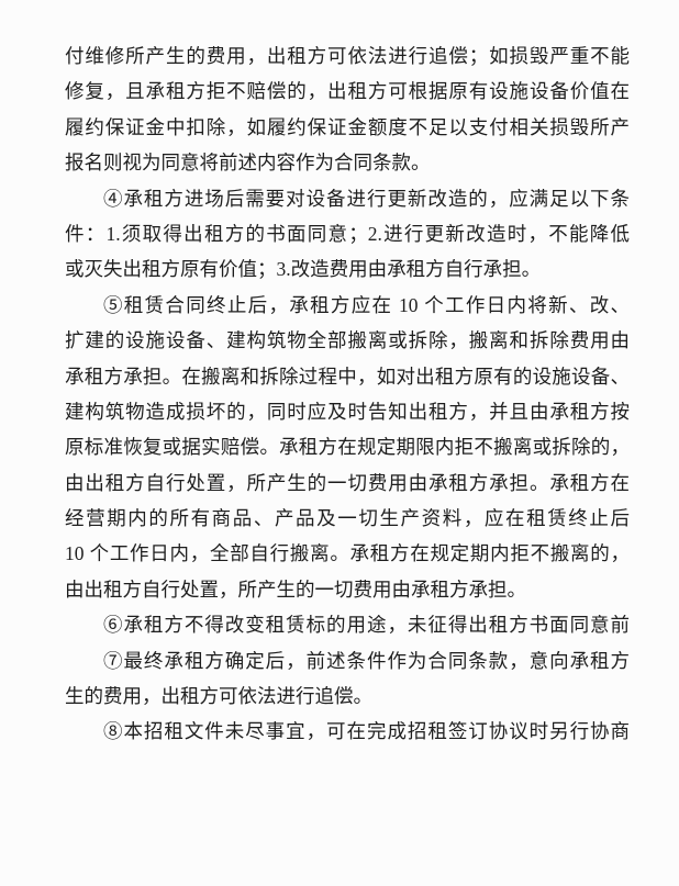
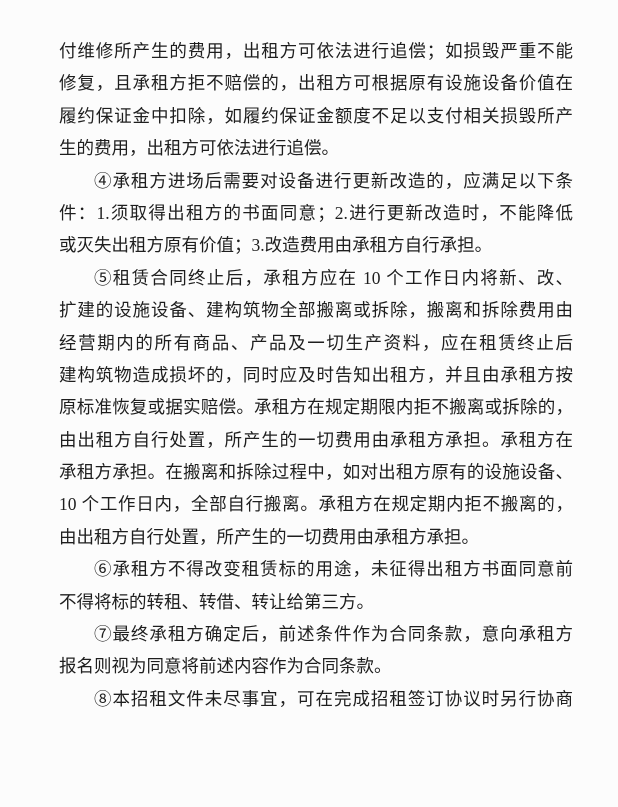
  付维修所产生的费用，出租方可依法进行追偿；如损毁严重不能
  修复，且承租方拒不赔偿的，出租方可根据原有设施设备价值在
  履约保证金中扣除，如履约保证金额度不足以支付相关损毁所产
- 报名则视为同意将前述内容作为合同条款。
+ 生的费用，出租方可依法进行追偿。
  ④承租方进场后需要对设备进行更新改造的，应满足以下条
  件：1.须取得出租方的书面同意；2.进行更新改造时，不能降低
  或灭失出租方原有价值；3.改造费用由承租方自行承担。
  ⑤租赁合同终止后，承租方应在 10 个工作日内将新、改、
  扩建的设施设备、建构筑物全部搬离或拆除，搬离和拆除费用由
- 承租方承担。在搬离和拆除过程中，如对出租方原有的设施设备、
+ 经营期内的所有商品、产品及一切生产资料，应在租赁终止后
  建构筑物造成损坏的，同时应及时告知出租方，并且由承租方按
  原标准恢复或据实赔偿。承租方在规定期限内拒不搬离或拆除的，
  由出租方自行处置，所产生的一切费用由承租方承担。承租方在
- 经营期内的所有商品、产品及一切生产资料，应在租赁终止后
+ 承租方承担。在搬离和拆除过程中，如对出租方原有的设施设备、
  10 个工作日内，全部自行搬离。承租方在规定期内拒不搬离的，
  由出租方自行处置，所产生的一切费用由承租方承担。
  ⑥承租方不得改变租赁标的用途，未征得出租方书面同意前
+ 不得将标的转租、转借、转让给第三方。
  ⑦最终承租方确定后，前述条件作为合同条款，意向承租方
- 生的费用，出租方可依法进行追偿。
+ 报名则视为同意将前述内容作为合同条款。
  ⑧本招租文件未尽事宜，可在完成招租签订协议时另行协商
